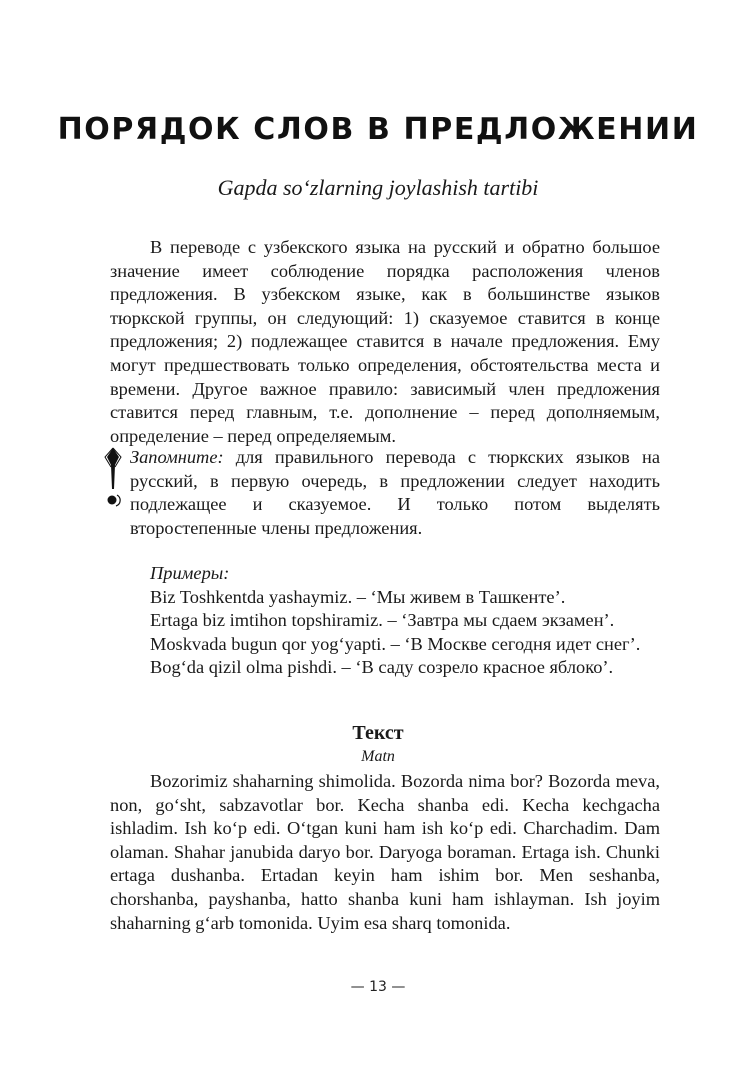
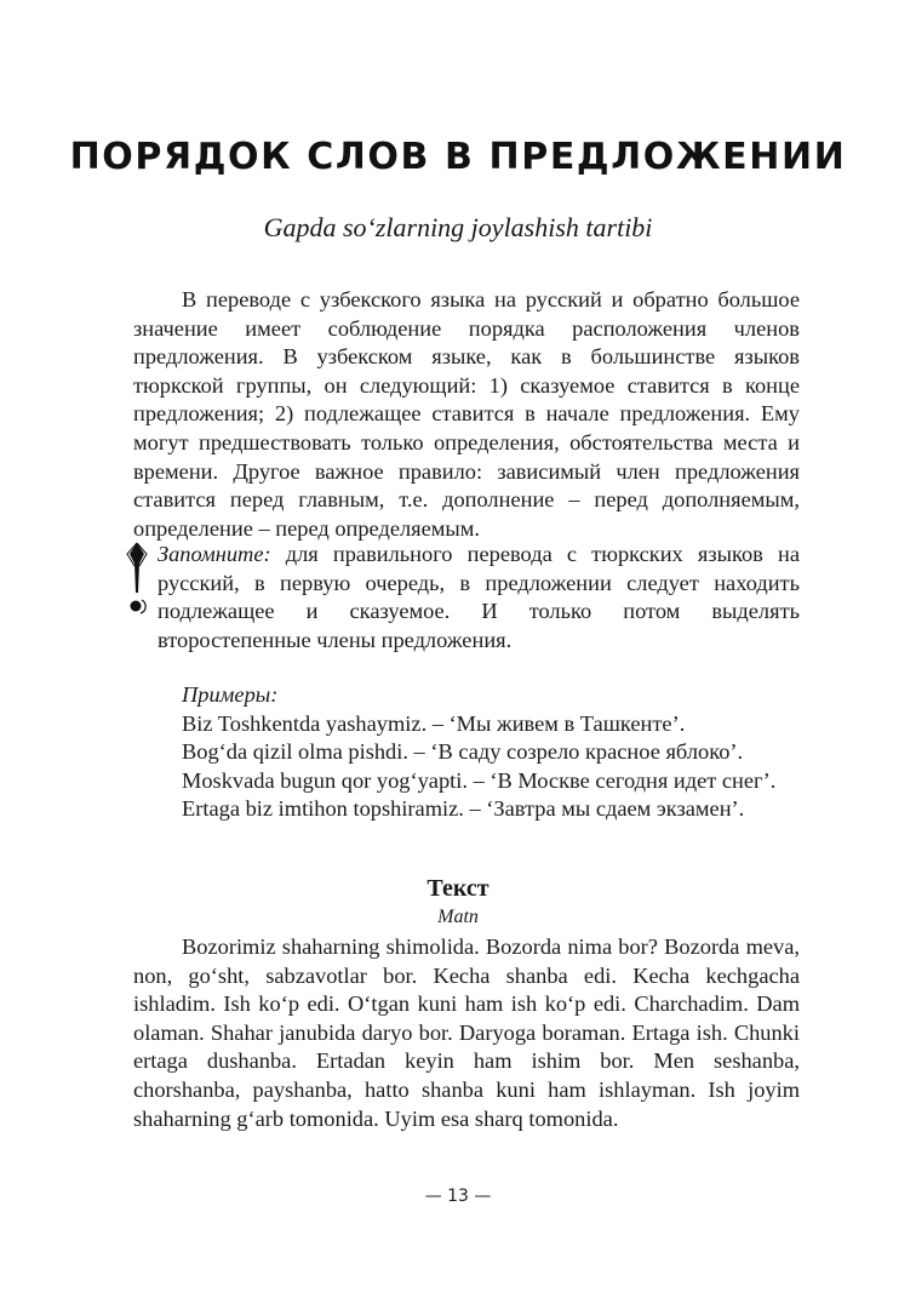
  ПОРЯДОК СЛОВ В ПРЕДЛОЖЕНИИ
  Gapda so‘zlarning joylashish tartibi
  В переводе с узбекского языка на русский и обратно большое значение имеет соблюдение порядка расположения членов предложения. В узбекском языке, как в большинстве языков тюркской группы, он следующий: 1) сказуемое ставится в конце предложения; 2) подлежащее ставится в начале предложения. Ему могут предшествовать только определения, обстоятельства места и времени. Другое важное правило: зависимый член предложения ставится перед главным, т.е. дополнение – перед дополняемым, определение – перед определяемым.
  Запомните: для правильного перевода с тюркских языков на русский, в первую очередь, в предложении следует находить подлежащее и сказуемое. И только потом выделять второстепенные члены предложения.
  Примеры:
  Biz Toshkentda yashaymiz. – ‘Мы живем в Ташкенте’.
- Ertaga biz imtihon topshiramiz. – ‘Завтра мы сдаем экзамен’.
+ Bog‘da qizil olma pishdi. – ‘В саду созрело красное яблоко’.
  Moskvada bugun qor yog‘yapti. – ‘В Москве сегодня идет снег’.
- Bog‘da qizil olma pishdi. – ‘В саду созрело красное яблоко’.
+ Ertaga biz imtihon topshiramiz. – ‘Завтра мы сдаем экзамен’.
  Текст
  Matn
  Bozorimiz shaharning shimolida. Bozorda nima bor? Bozorda meva, non, go‘sht, sabzavotlar bor. Kecha shanba edi. Kecha kechgacha ishladim. Ish ko‘p edi. O‘tgan kuni ham ish ko‘p edi. Charchadim. Dam olaman. Shahar janubida daryo bor. Daryoga boraman. Ertaga ish. Chunki ertaga dushanba. Ertadan keyin ham ishim bor. Men seshanba, chorshanba, payshanba, hatto shanba kuni ham ishlayman. Ish joyim shaharning g‘arb tomonida. Uyim esa sharq tomonida.
  — 13 —
